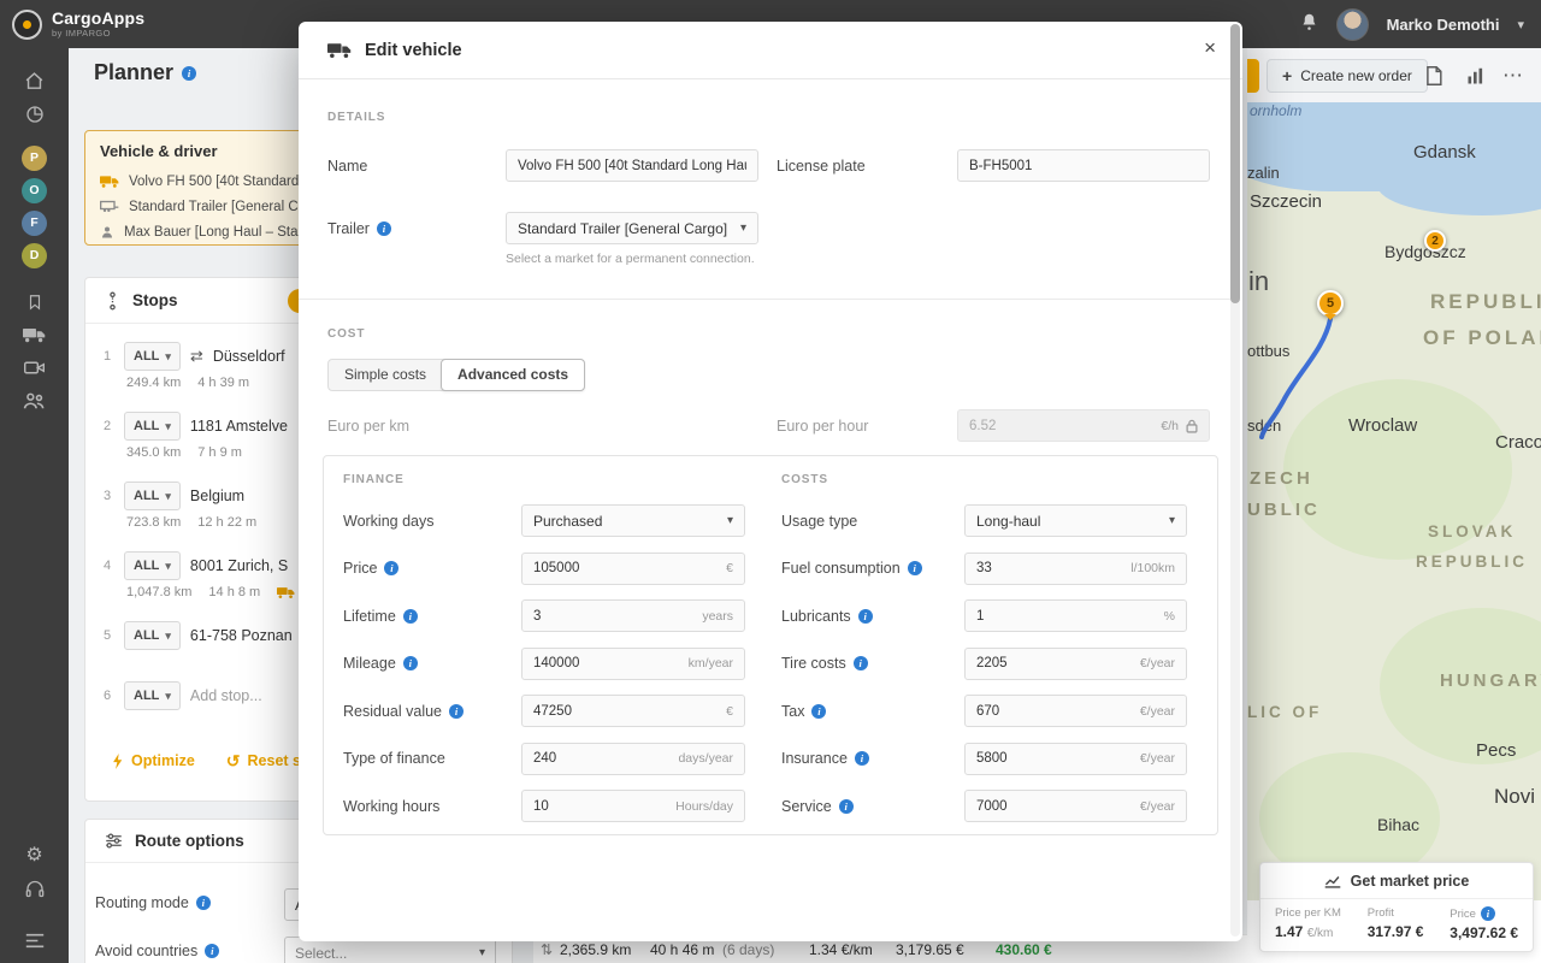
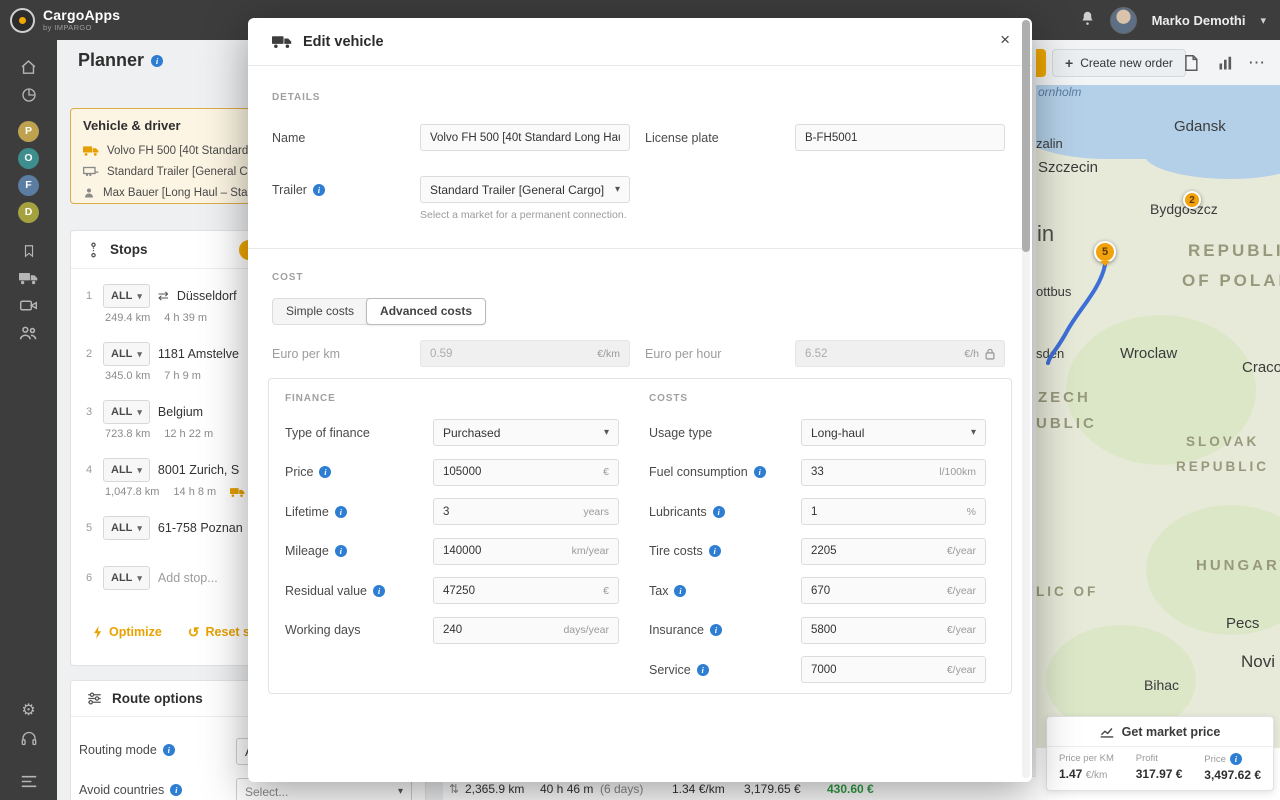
  CargoApps
  by IMPARGO
  Marko Demothi
  ▾
  P
  O
  F
  D
  ⚙
  Planner
  Vehicle & driver
  Volvo FH 500 [40t Standard
  Standard Trailer [General C
  Max Bauer [Long Haul – Sta
  Stops
  1
  ALL
  ▾
  ⇄
  Düsseldorf
  249.4 km
  4 h 39 m
  2
  ALL
  ▾
  1181 Amstelve
  345.0 km
  7 h 9 m
  3
  ALL
  ▾
  Belgium
  723.8 km
  12 h 22 m
  4
  ALL
  ▾
  8001 Zurich, S
  1,047.8 km
  14 h 8 m
  5
  ALL
  ▾
  61-758 Poznan
  6
  ALL
  ▾
  Add stop...
  Optimize
  ↺
  Route options
  Routing mode
  Avoid countries
  Select...
  ▾
  +
  Create new order
  ⋯
  ornholm
  Gdansk
  zalin
  Szczecin
  Bydgoszcz
  in
  REPUBL
  OF POLA
  ottbus
  sdn
  Wroclaw
  Craco
  ZECH
  UBLIC
  SLOVAK
  REPUBLIC
  HUNGAR
  LIC OF
  Pecs
  Novi
  Bihac
  5
  2
  Get market price
  Price per KM
  1.47 €/km
  Profit
  317.97 €
  Price
  3,497.62 €
  ⇅
  2,365.9 km
  40 h 46 m
  (6 days)
  1.34 €/km
  3,179.65 €
  430.60 €
  Edit vehicle
  ×
  DETAILS
  Name
  Volvo FH 500 [40t Standard Long Ha
  License plate
  B-FH5001
  Trailer
  Standard Trailer [General Cargo]
  ▾
  Select a market for a permanent connection.
  COST
  Simple costs
  Advanced costs
  Euro per km
+ 0.59
+ €/km
  Euro per hour
  6.52
  €/h
  FINANCE
- Working days
+ Type of finance
  Purchased
  ▾
  Price
  105000
  €
  Lifetime
  3
  years
  Mileage
  140000
  km/year
  Residual value
  47250
  €
- Type of finance
+ Working days
  240
  days/year
- Working hours
- 10
- Hours/day
  COSTS
  Usage type
  Long-haul
  ▾
  Fuel consumption
  33
  l/100km
  Lubricants
  1
  %
  Tire costs
  2205
  €/year
  Tax
  670
  €/year
  Insurance
  5800
  €/year
  Service
  7000
  €/year
